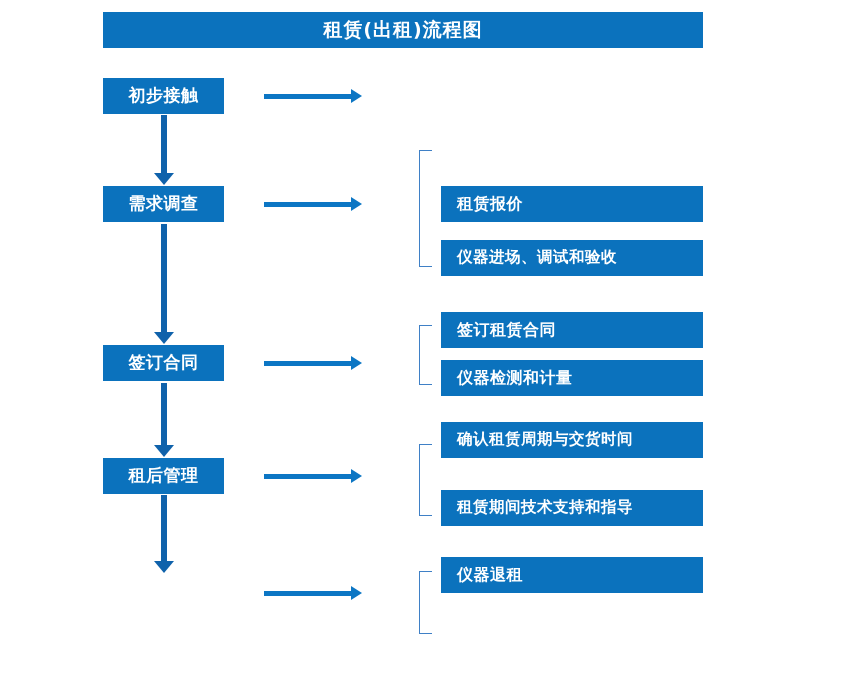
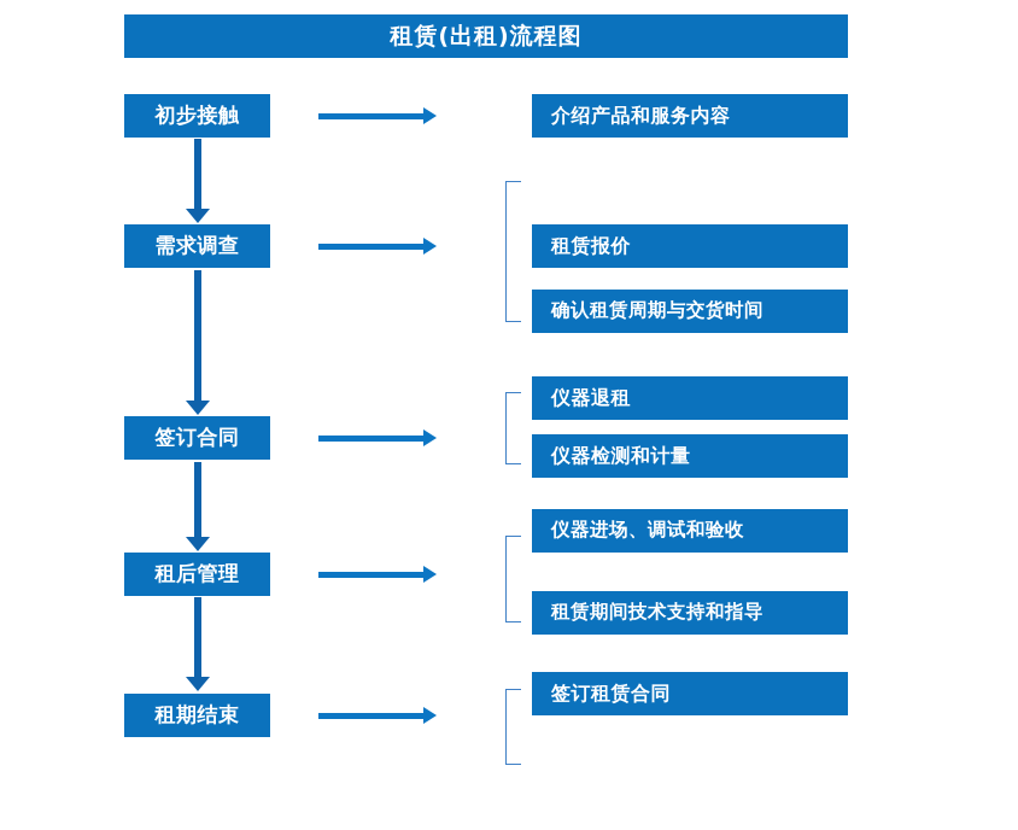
  租赁(出租)流程图
  初步接触
+ 介绍产品和服务内容
  需求调查
  租赁报价
- 仪器进场、调试和验收
+ 确认租赁周期与交货时间
  签订合同
- 签订租赁合同
+ 仪器退租
  仪器检测和计量
  租后管理
- 确认租赁周期与交货时间
+ 仪器进场、调试和验收
  租赁期间技术支持和指导
+ 租期结束
- 仪器退租
+ 签订租赁合同
